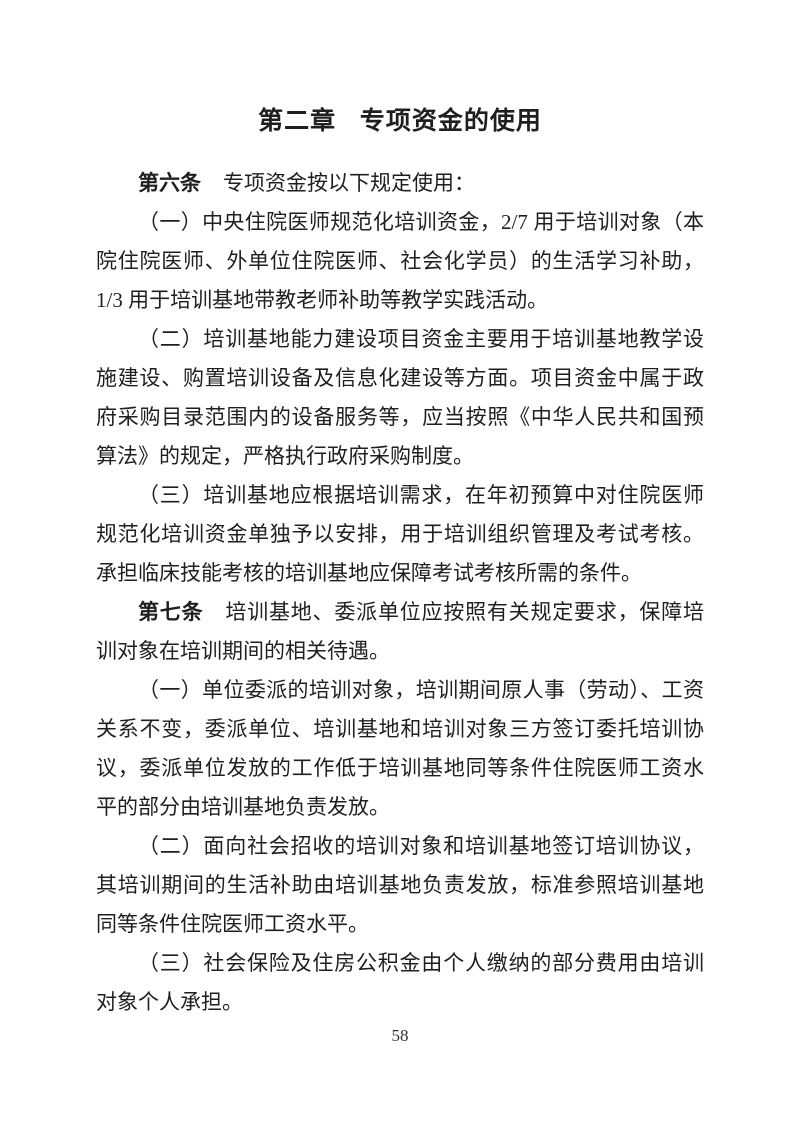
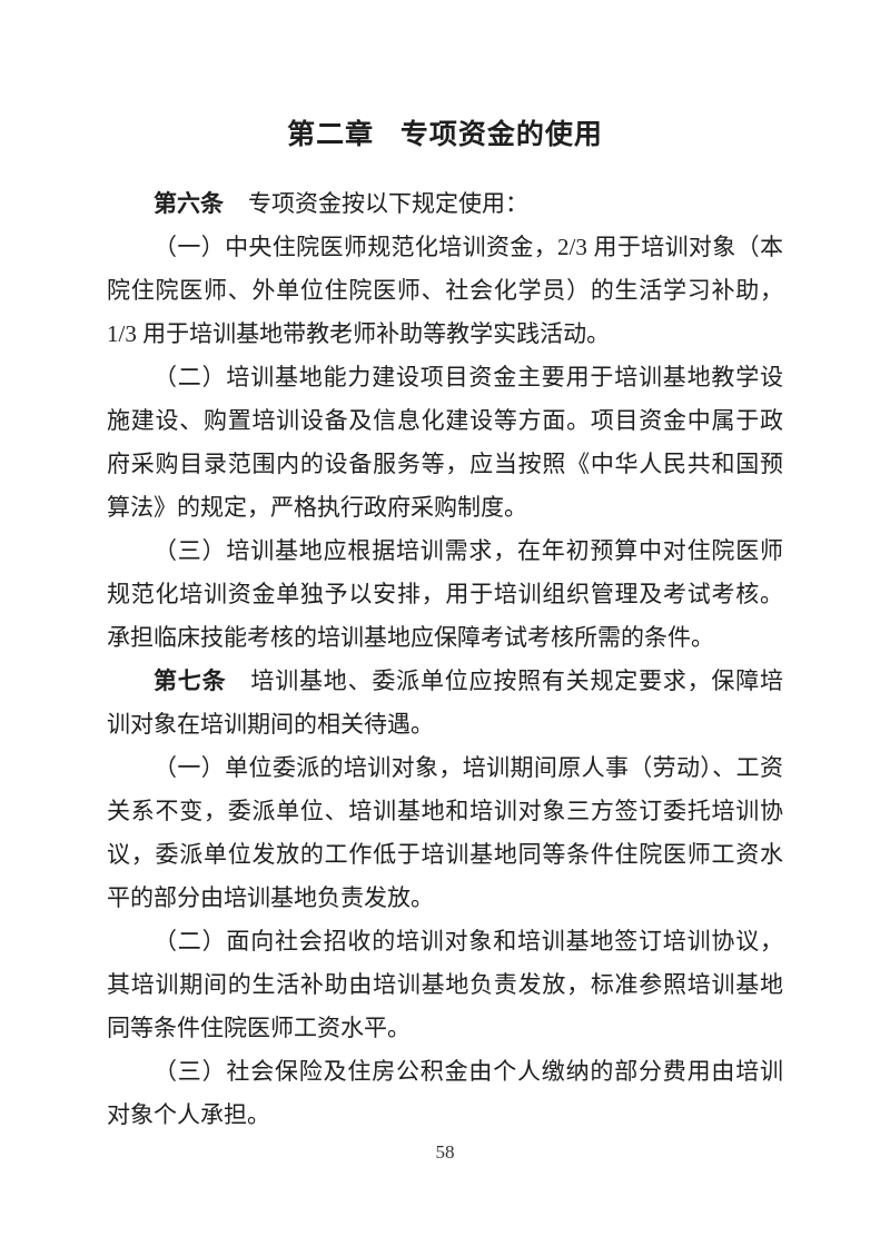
  第二章 专项资金的使用
  第六条 专项资金按以下规定使用：
- （一）中央住院医师规范化培训资金，2/7 用于培训对象（本院住院医师、外单位住院医师、社会化学员）的生活学习补助，1/3 用于培训基地带教老师补助等教学实践活动。
+ （一）中央住院医师规范化培训资金，2/3 用于培训对象（本院住院医师、外单位住院医师、社会化学员）的生活学习补助，1/3 用于培训基地带教老师补助等教学实践活动。
  （二）培训基地能力建设项目资金主要用于培训基地教学设施建设、购置培训设备及信息化建设等方面。项目资金中属于政府采购目录范围内的设备服务等，应当按照《中华人民共和国预算法》的规定，严格执行政府采购制度。
  （三）培训基地应根据培训需求，在年初预算中对住院医师规范化培训资金单独予以安排，用于培训组织管理及考试考核。承担临床技能考核的培训基地应保障考试考核所需的条件。
  第七条 培训基地、委派单位应按照有关规定要求，保障培训对象在培训期间的相关待遇。
  （一）单位委派的培训对象，培训期间原人事（劳动）、工资关系不变，委派单位、培训基地和培训对象三方签订委托培训协议，委派单位发放的工作低于培训基地同等条件住院医师工资水平的部分由培训基地负责发放。
  （二）面向社会招收的培训对象和培训基地签订培训协议，其培训期间的生活补助由培训基地负责发放，标准参照培训基地同等条件住院医师工资水平。
  （三）社会保险及住房公积金由个人缴纳的部分费用由培训对象个人承担。
  58
